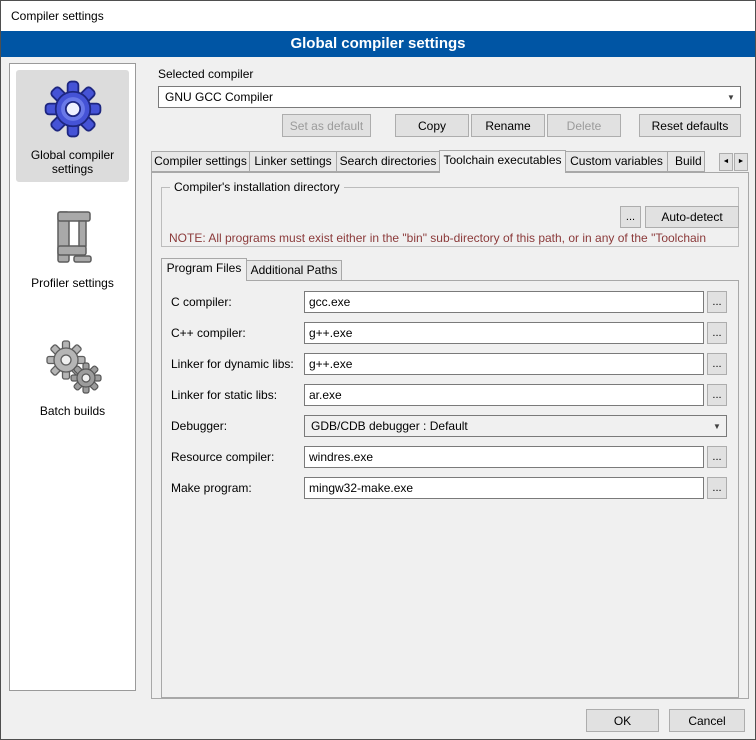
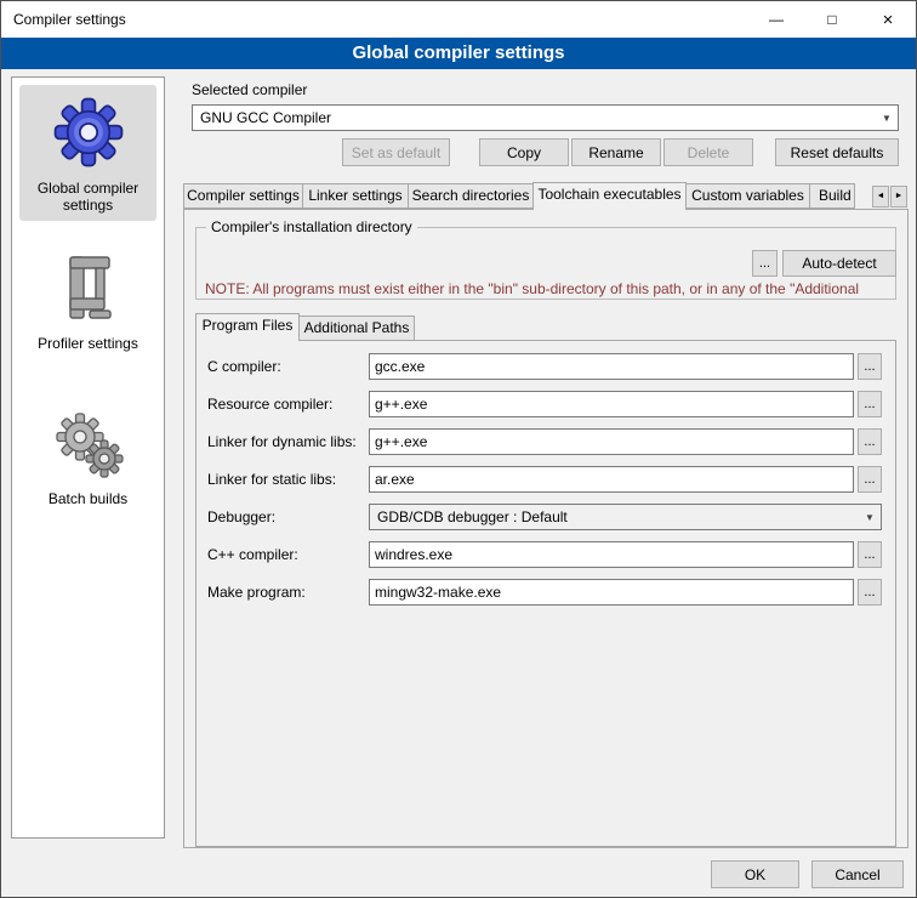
  Compiler settings
+ —
+ □
+ ×
  Global compiler settings
  Global compiler settings
  Profiler settings
  Batch builds
  Selected compiler
  GNU GCC Compiler
  ▼
  Set as default
  Copy
  Rename
  Delete
  Reset defaults
  Compiler settings
  Linker settings
  Search directories
  Toolchain executables
  Custom variables
  Build
  Compiler's installation directory
  ...
  Auto-detect
- NOTE: All programs must exist either in the "bin" sub-directory of this path, or in any of the "Toolchain
+ NOTE: All programs must exist either in the "bin" sub-directory of this path, or in any of the "Additional
  Program Files
  Additional Paths
  C compiler:
  gcc.exe
  ...
- C++ compiler:
+ Resource compiler:
  g++.exe
  ...
  Linker for dynamic libs:
  g++.exe
  ...
  Linker for static libs:
  ar.exe
  ...
  Debugger:
  GDB/CDB debugger : Default
  ▼
- Resource compiler:
+ C++ compiler:
  windres.exe
  ...
  Make program:
  mingw32-make.exe
  ...
  OK
  Cancel
